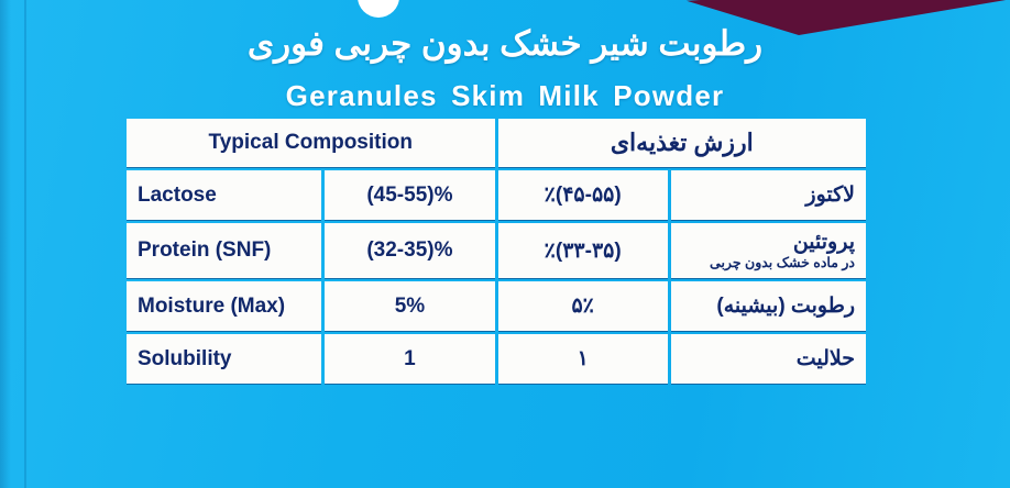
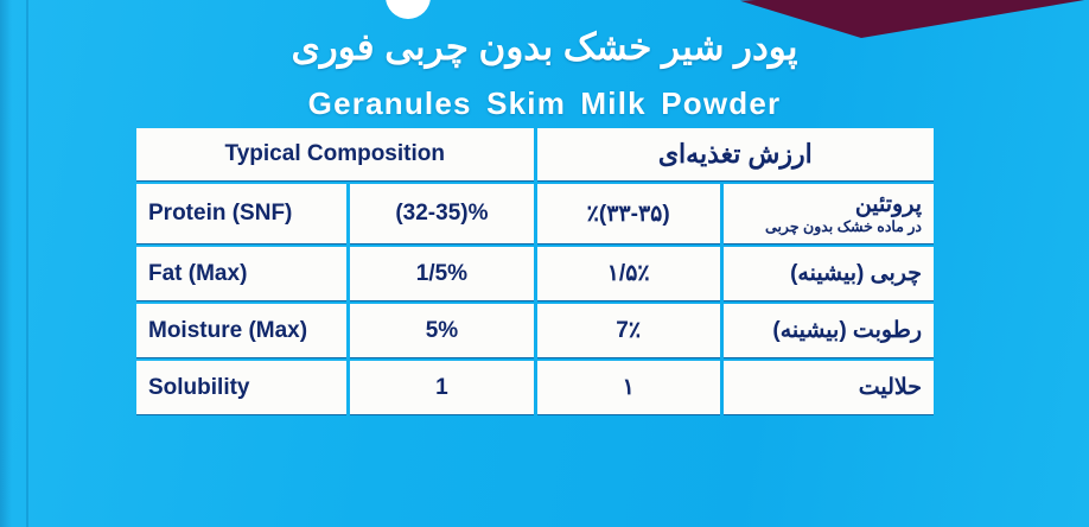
- رطوبت شیر خشک بدون چربی فوری
+ پودر شیر خشک بدون چربی فوری
  Geranules Skim Milk Powder
  Typical Composition	ارزش تغذیه‌ای
- Lactose	(45-55)%	(۴۵-۵۵)٪	لاکتوز
  Protein (SNF)	(32-35)%	(۳۳-۳۵)٪	پروتئین در ماده خشک بدون چربی
+ Fat (Max)	1/5%	۱/۵٪	چربی (بیشینه)
- Moisture (Max)	5%	۵٪	رطوبت (بیشینه)
+ Moisture (Max)	5%	7٪	رطوبت (بیشینه)
  Solubility	1	۱	حلالیت
